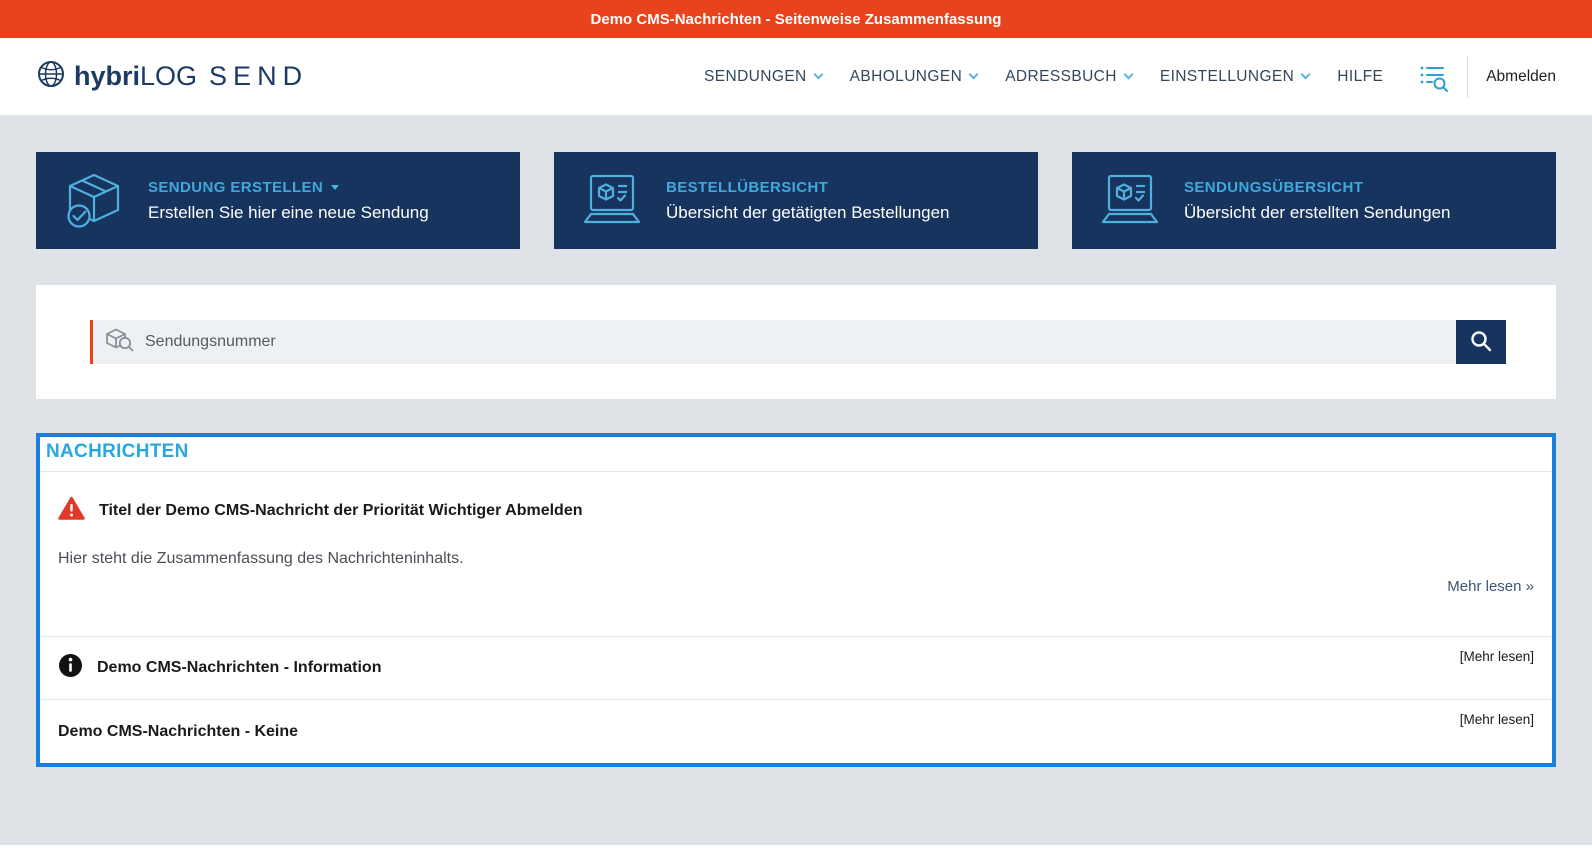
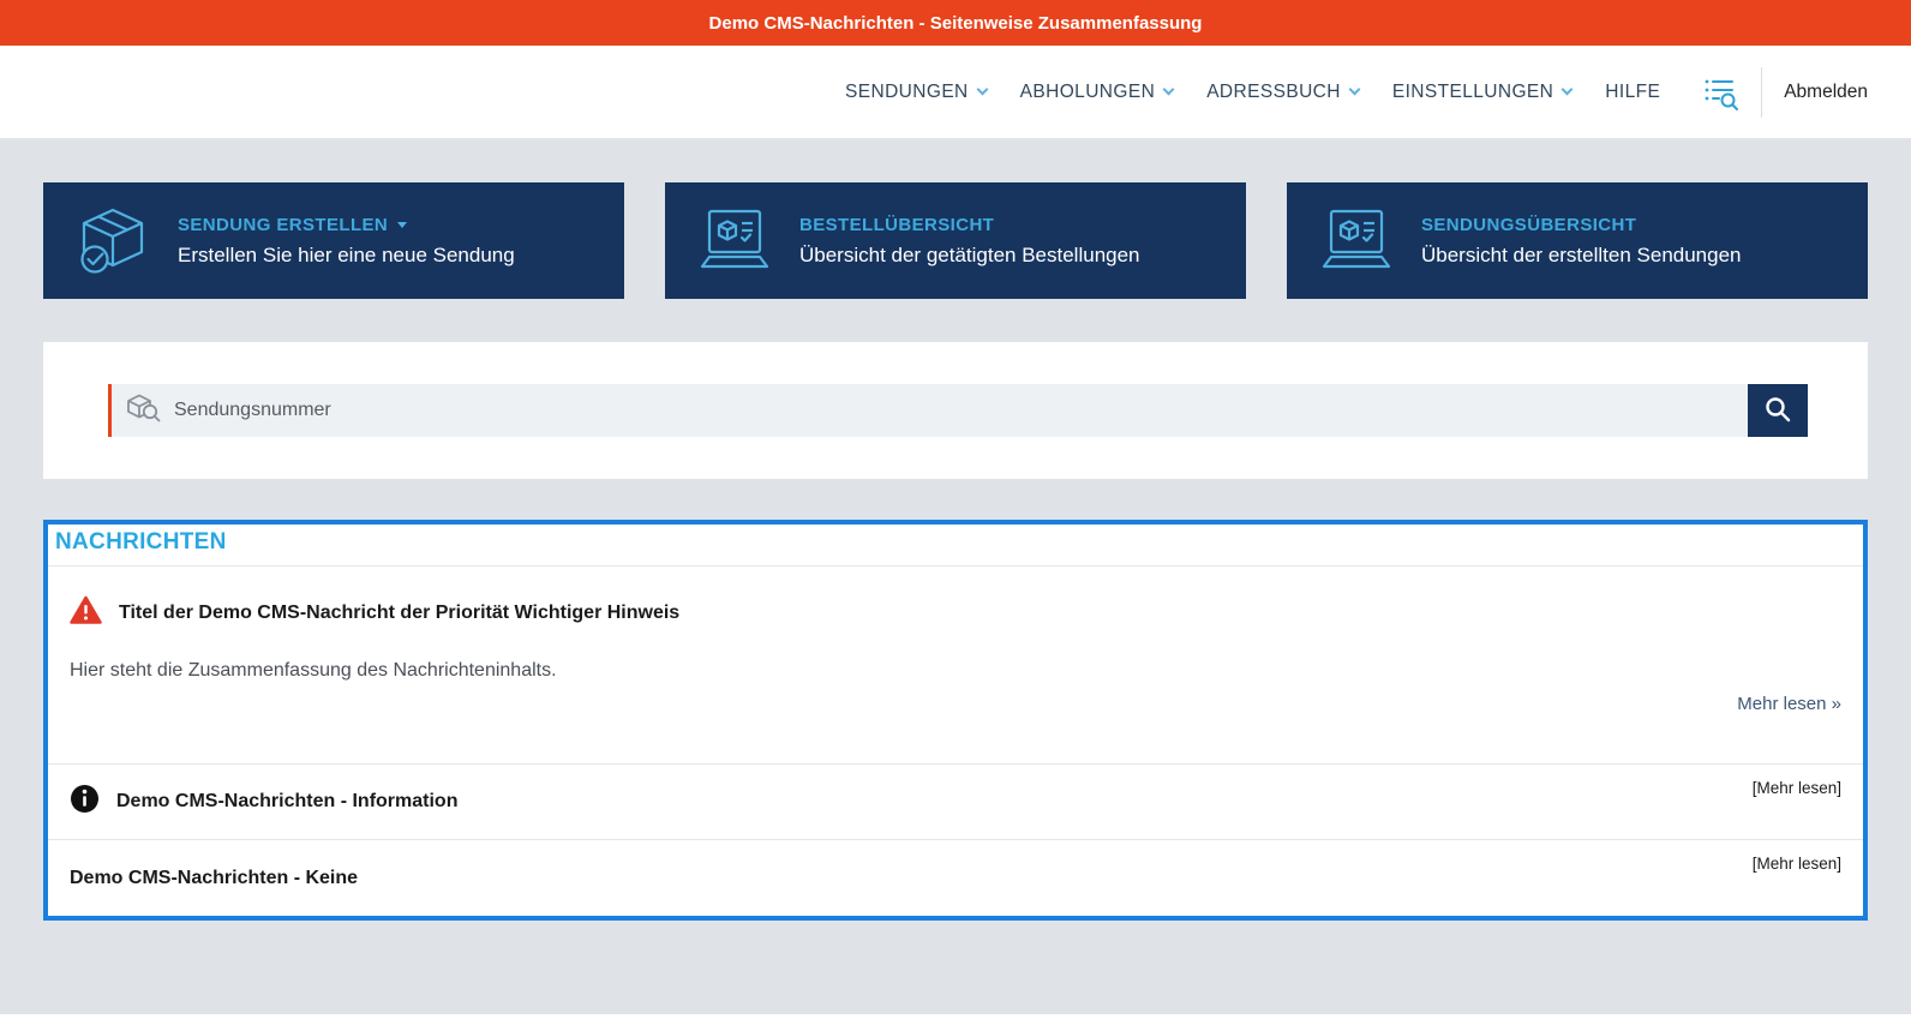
  Demo CMS-Nachrichten - Seitenweise Zusammenfassung
- hybriLOG SEND
  SENDUNGEN
  ABHOLUNGEN
  ADRESSBUCH
  EINSTELLUNGEN
  HILFE
  Abmelden
  SENDUNG ERSTELLEN
  Erstellen Sie hier eine neue Sendung
  BESTELLÜBERSICHT
  Übersicht der getätigten Bestellungen
  SENDUNGSÜBERSICHT
  Übersicht der erstellten Sendungen
  Sendungsnummer
  NACHRICHTEN
- Titel der Demo CMS-Nachricht der Priorität Wichtiger Abmelden
+ Titel der Demo CMS-Nachricht der Priorität Wichtiger Hinweis
  Hier steht die Zusammenfassung des Nachrichteninhalts.
  Mehr lesen »
  Demo CMS-Nachrichten - Information
  [Mehr lesen]
  Demo CMS-Nachrichten - Keine
  [Mehr lesen]
